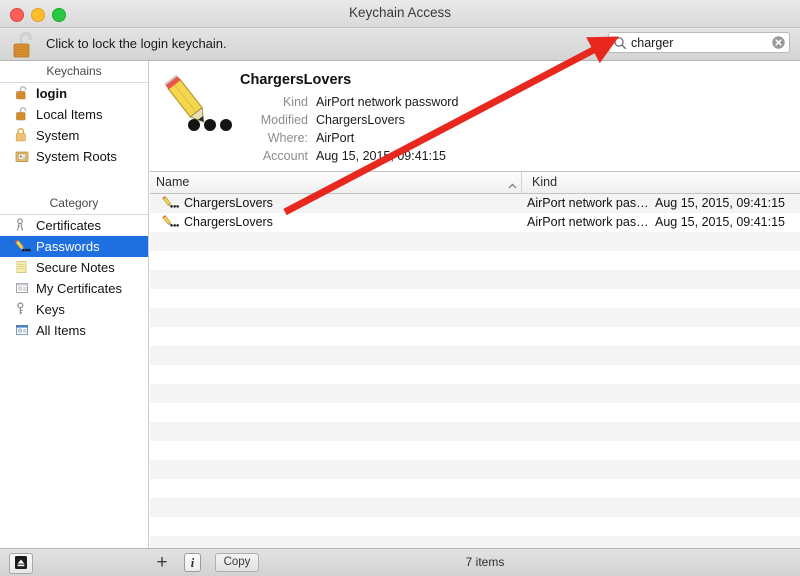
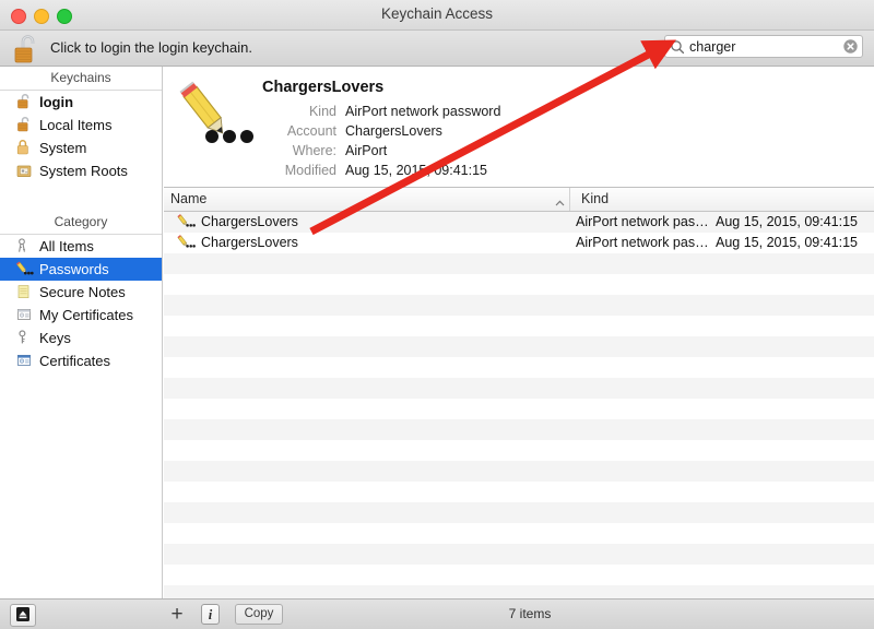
  Keychain Access
- Click to lock the login keychain.
+ Click to login the login keychain.
  charger
  Keychains
  login
  Local Items
  System
  System Roots
  Category
- Certificates
+ All Items
  Passwords
  Secure Notes
  My Certificates
  Keys
- All Items
+ Certificates
  ChargersLovers
  Kind AirPort network password
- Modified ChargersLovers
+ Account ChargersLovers
  Where: AirPort
- Account Aug 15, 201 09:41:15
+ Modified Aug 15, 201 09:41:15
  Name
  Kind
  ChargersLovers
  AirPort network pas…
  Aug 15, 2015, 09:41:15
  ChargersLovers
  AirPort network pas…
  Aug 15, 2015, 09:41:15
  +
  i
  Copy
  7 items
